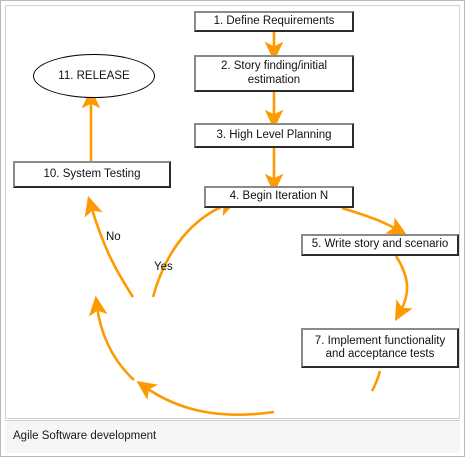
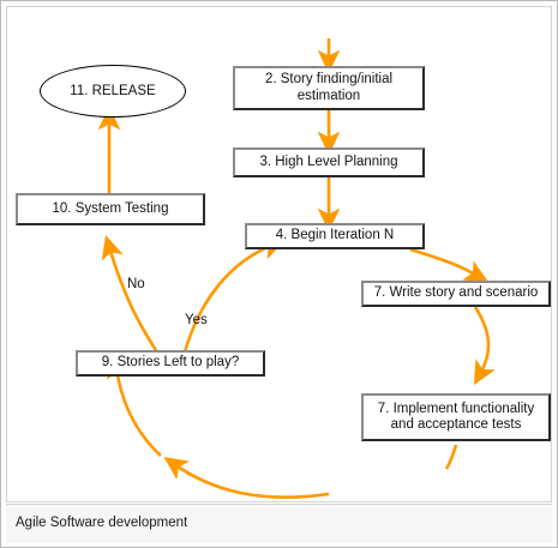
- 1. Define Requirements
  2. Story finding/initial estimation
  3. High Level Planning
  4. Begin Iteration N
- 5. Write story and scenario
+ 7. Write story and scenario
  7. Implement functionality and acceptance tests
+ 9. Stories Left to play?
  10. System Testing
  11. RELEASE
  No
  Yes
  Agile Software development
